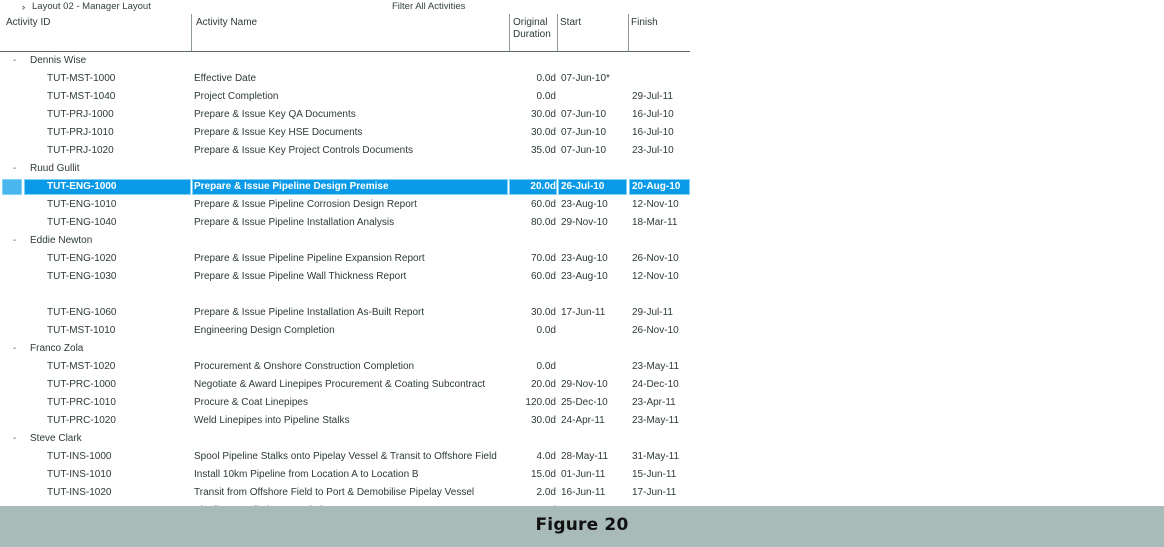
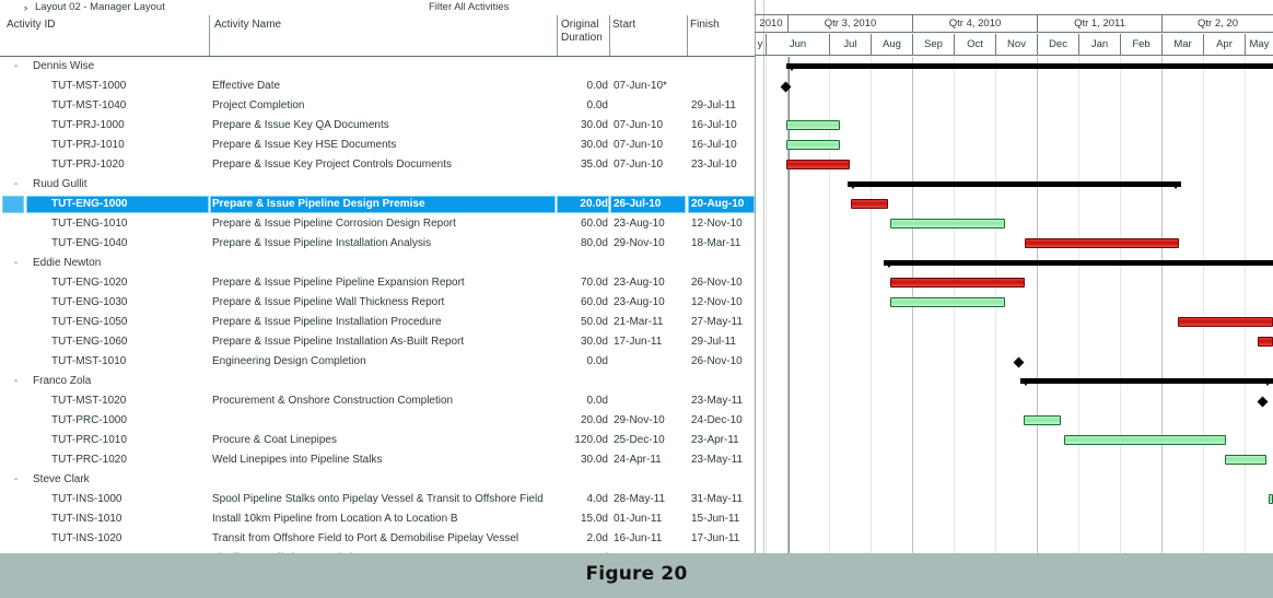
  ›
  Layout 02 - Manager Layout
  Filter All Activities
  Activity ID
  Activity Name
  Original
  Duration
  Start
  Finish
  -
  Dennis Wise
  TUT-MST-1000
  Effective Date
  0.0d
  07-Jun-10*
  TUT-MST-1040
  Project Completion
  0.0d
  29-Jul-11
  TUT-PRJ-1000
  Prepare & Issue Key QA Documents
  30.0d
  07-Jun-10
  16-Jul-10
  TUT-PRJ-1010
  Prepare & Issue Key HSE Documents
  30.0d
  07-Jun-10
  16-Jul-10
  TUT-PRJ-1020
  Prepare & Issue Key Project Controls Documents
  35.0d
  07-Jun-10
  23-Jul-10
  -
  Ruud Gullit
  TUT-ENG-1000
  Prepare & Issue Pipeline Design Premise
  20.0d
  26-Jul-10
  20-Aug-10
  TUT-ENG-1010
  Prepare & Issue Pipeline Corrosion Design Report
  60.0d
  23-Aug-10
  12-Nov-10
  TUT-ENG-1040
  Prepare & Issue Pipeline Installation Analysis
  80.0d
  29-Nov-10
  18-Mar-11
  -
  Eddie Newton
  TUT-ENG-1020
  Prepare & Issue Pipeline Pipeline Expansion Report
  70.0d
  23-Aug-10
  26-Nov-10
  TUT-ENG-1030
  Prepare & Issue Pipeline Wall Thickness Report
  60.0d
  23-Aug-10
  12-Nov-10
+ TUT-ENG-1050
+ Prepare & Issue Pipeline Installation Procedure
+ 50.0d
+ 21-Mar-11
+ 27-May-11
  TUT-ENG-1060
  Prepare & Issue Pipeline Installation As-Built Report
  30.0d
  17-Jun-11
  29-Jul-11
  TUT-MST-1010
  Engineering Design Completion
  0.0d
  26-Nov-10
  -
  Franco Zola
  TUT-MST-1020
  Procurement & Onshore Construction Completion
  0.0d
  23-May-11
  TUT-PRC-1000
- Negotiate & Award Linepipes Procurement & Coating Subcontract
  20.0d
  29-Nov-10
  24-Dec-10
  TUT-PRC-1010
  Procure & Coat Linepipes
  120.0d
  25-Dec-10
  23-Apr-11
  TUT-PRC-1020
  Weld Linepipes into Pipeline Stalks
  30.0d
  24-Apr-11
  23-May-11
  -
  Steve Clark
  TUT-INS-1000
  Spool Pipeline Stalks onto Pipelay Vessel & Transit to Offshore Field
  4.0d
  28-May-11
  31-May-11
  TUT-INS-1010
  Install 10km Pipeline from Location A to Location B
  15.0d
  01-Jun-11
  15-Jun-11
  TUT-INS-1020
  Transit from Offshore Field to Port & Demobilise Pipelay Vessel
  2.0d
  16-Jun-11
  17-Jun-11
+ 2010
+ Qtr 3, 2010
+ Qtr 4, 2010
+ Qtr 1, 2011
+ Qtr 2, 20
+ y
+ Jun
+ Jul
+ Aug
+ Sep
+ Oct
+ Nov
+ Dec
+ Jan
+ Feb
+ Mar
+ Apr
+ May
  Figure 20
